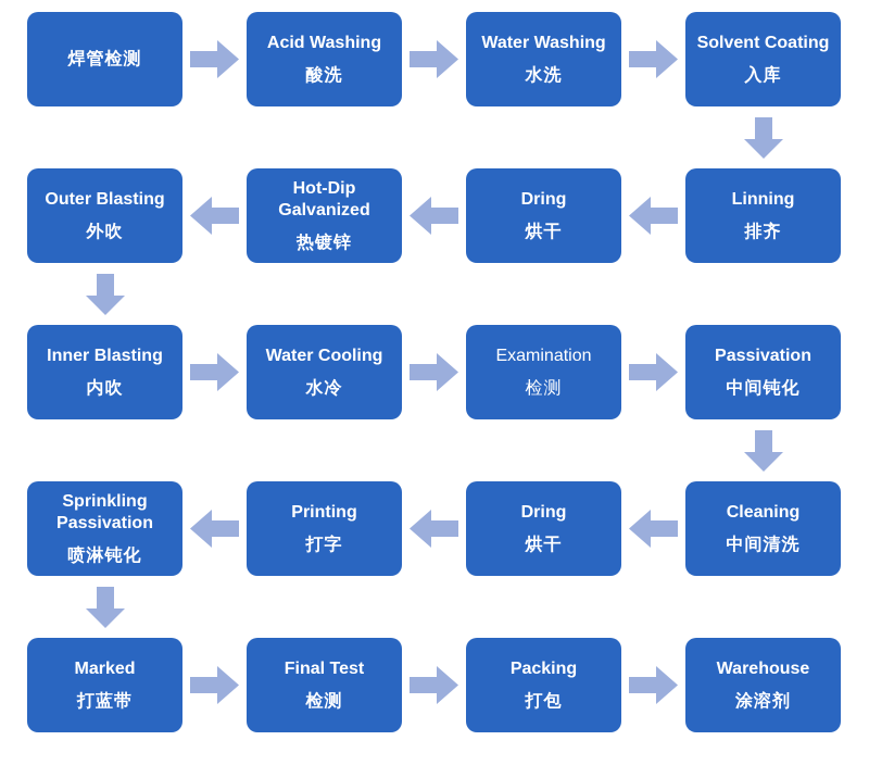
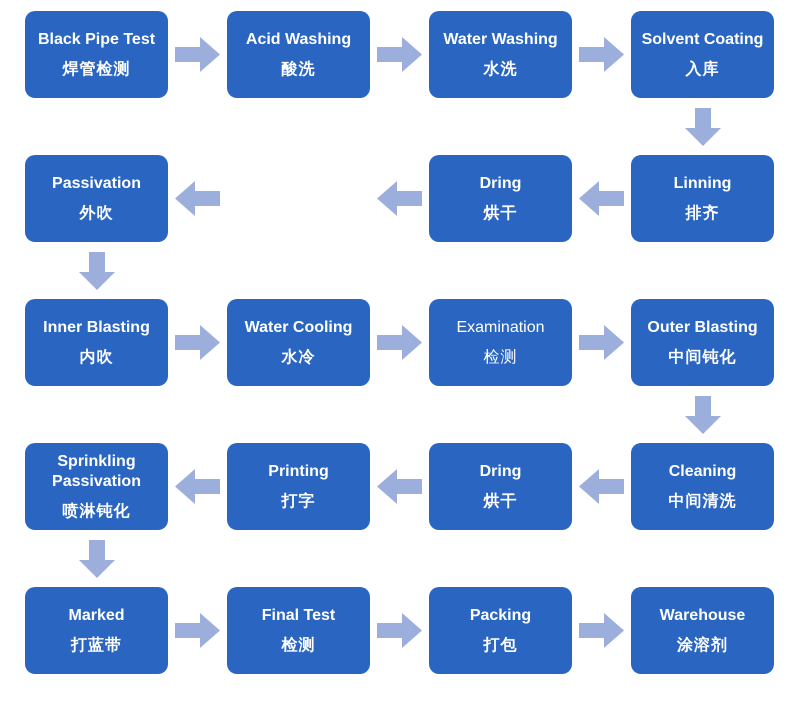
+ Black Pipe Test
  焊管检测
  Acid Washing
  酸洗
  Water Washing
  水洗
  Solvent Coating
  入库
- Outer Blasting
+ Passivation
  外吹
- Hot-Dip Galvanized
- 热镀锌
  Dring
  烘干
  Linning
  排齐
  Inner Blasting
  内吹
  Water Cooling
  水冷
  Examination
  检测
- Passivation
+ Outer Blasting
  中间钝化
  Sprinkling Passivation
  喷淋钝化
  Printing
  打字
  Dring
  烘干
  Cleaning
  中间清洗
  Marked
  打蓝带
  Final Test
  检测
  Packing
  打包
  Warehouse
  涂溶剂
